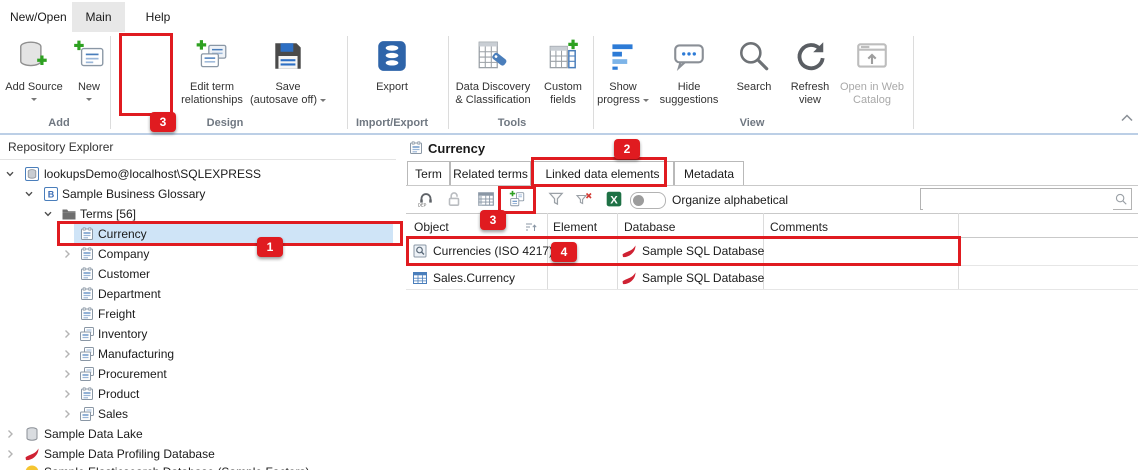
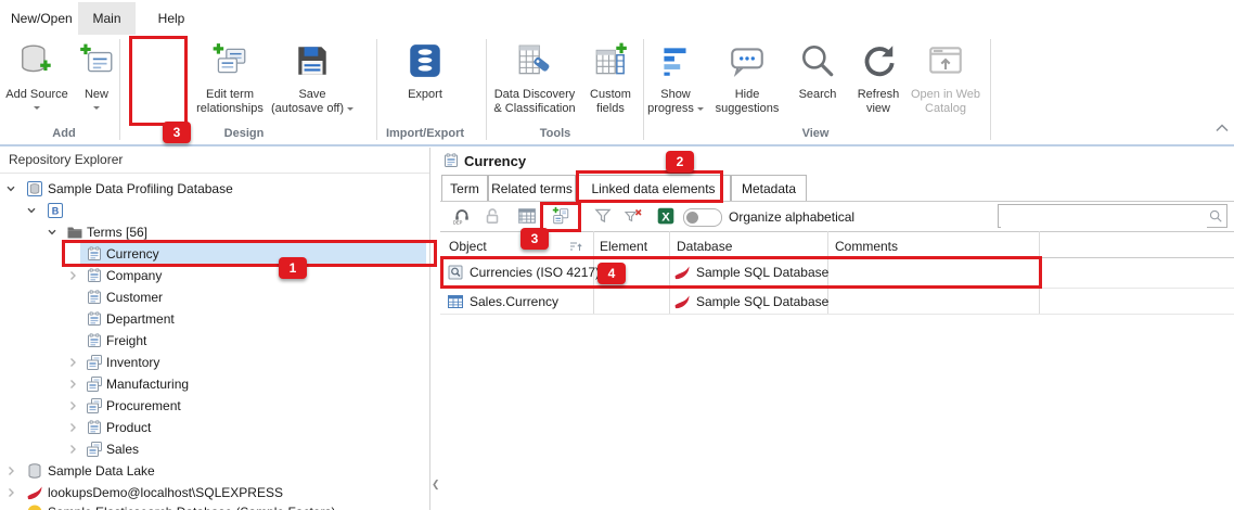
  New/Open
  Main
  Help
  Add Source
  New
  Add
  Edit term
  relationships
  Save
  (autosave off)
  Design
  Export
  Import/Export
  Data Discovery
  & Classification
  Custom
  fields
  Tools
  Show
  progress
  Hide
  suggestions
  Search
  Refresh
  view
  Open in Web
  Catalog
  View
  Repository Explorer
- lookupsDemo@localhost\SQLEXPRESS
+ Sample Data Profiling Database
  B
- Sample Business Glossary
  Terms [56]
  Currency
  Company
  Customer
  Department
  Freight
  Inventory
  Manufacturing
  Procurement
  Product
  Sales
  Sample Data Lake
- Sample Data Profiling Database
+ lookupsDemo@localhost\SQLEXPRESS
+ ❮
  Currency
  Term
  Related terms
  Linked data elements
  Metadata
  Organize alphabetical
  X
  Object
  Element
  Database
  Comments
  Currencies (ISO 4217
  Sample SQL Database
  Sales.Currency
  Sample SQL Database
  1
  2
  3
  3
  4
